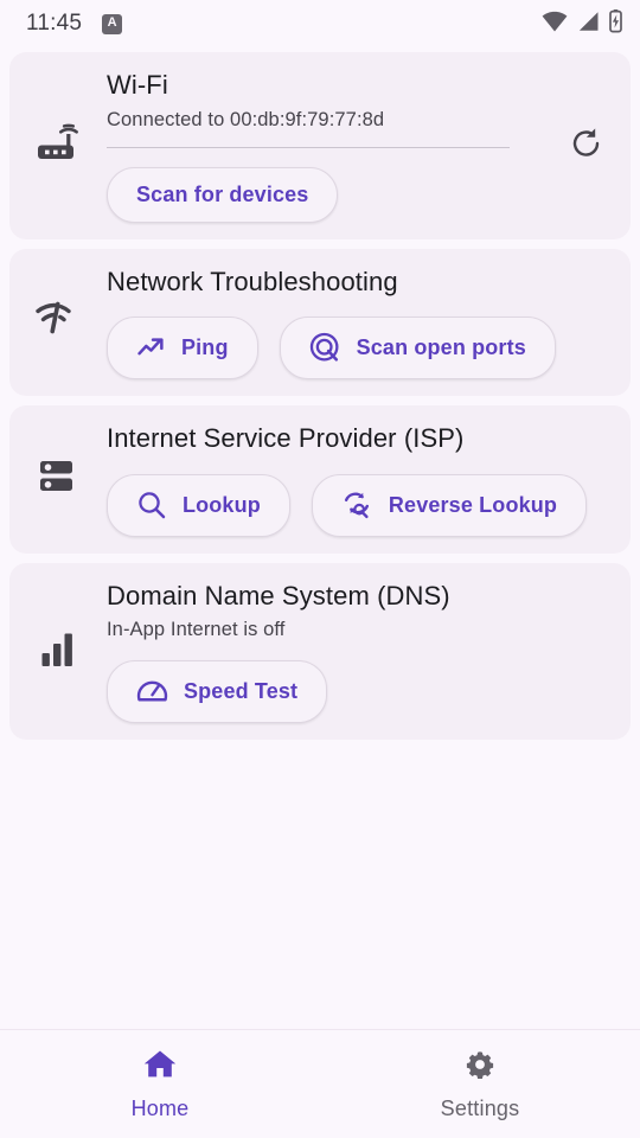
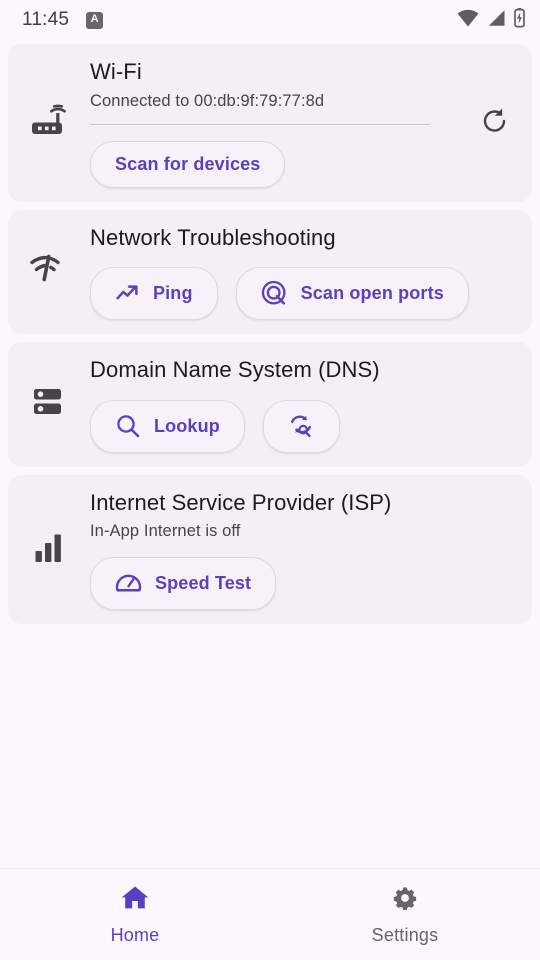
  11:45
  A
  Wi-Fi
  Connected to 00:db:9f:79:77:8d
  Scan for devices
  Network Troubleshooting
  Ping
  Scan open ports
- Internet Service Provider (ISP)
+ Domain Name System (DNS)
  Lookup
- Reverse Lookup
- Domain Name System (DNS)
+ Internet Service Provider (ISP)
  In-App Internet is off
  Speed Test
  Home
  Settings
